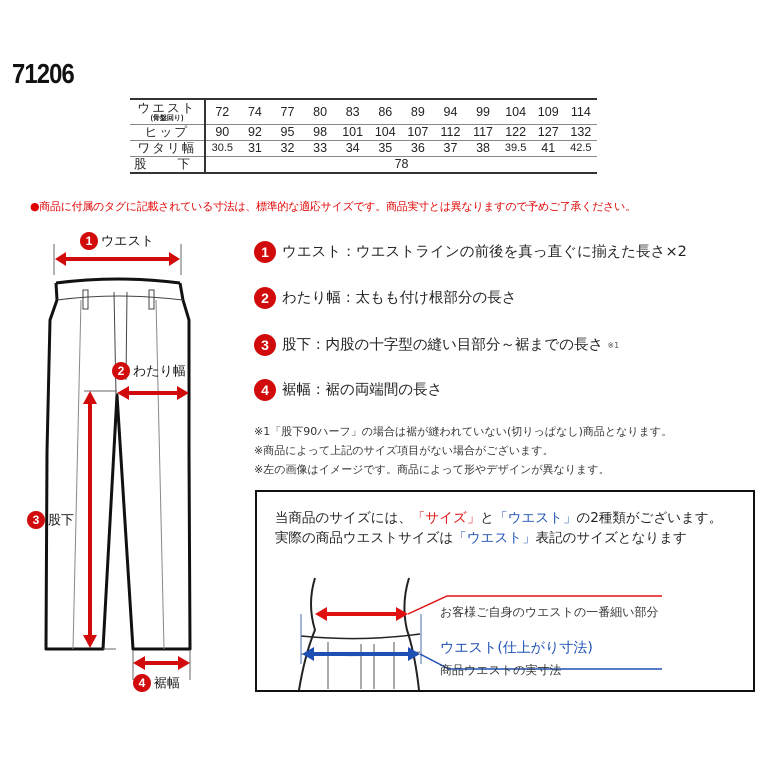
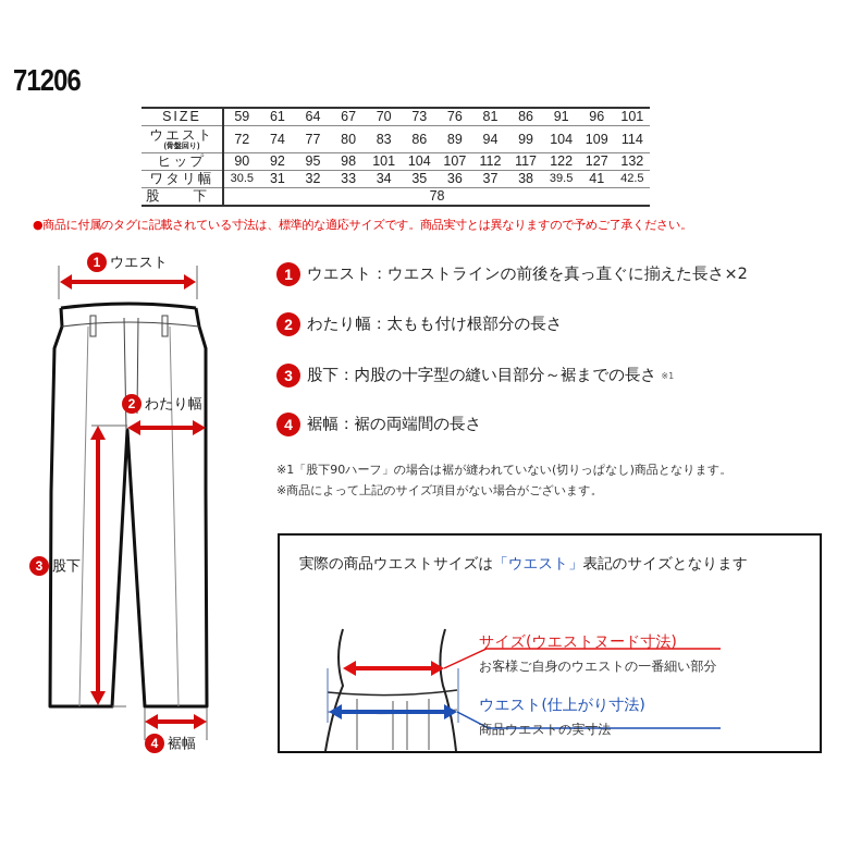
  71206
+ SIZE	59	61	64	67	70	73	76	81	86	91	96	101
  ウエスト	72	74	77	80	83	86	89	94	99	104	109	114
  ヒップ	90	92	95	98	101	104	107	112	117	122	127	132
  ワタリ幅	30.5	31	32	33	34	35	36	37	38	39.5	41	42.5
  股 下	78
  ●商品に付属のタグに記載されている寸法は、標準的な適応サイズです。商品実寸とは異なりますので予めご了承ください。
  1
  ウエスト
  2
  わたり幅
  3
  股下
  4
  裾幅
  1
  ウエスト
  ：
  ウエストラインの前後を真っ直ぐに揃えた長さ×2
  2
  わたり幅
  ：
  太もも付け根部分の長さ
  3
  股下
  ：
  内股の十字型の縫い目部分～裾までの長さ
  ※1
  4
  裾幅
  ：
  裾の両端間の長さ
  ※1「股下90ハーフ」の場合は裾が縫われていない(切りっぱなし)商品となります。
  ※商品によって上記のサイズ項目がない場合がございます。
- ※左の画像はイメージです。商品によって形やデザインが異なります。
- 当商品のサイズには、「サイズ」と「ウエスト」の2種類がございます。
  実際の商品ウエストサイズは「ウエスト」表記のサイズとなります
+ サイズ(ウエストヌード寸法)
  お客様ご自身のウエストの一番細い部分
  ウエスト(仕上がり寸法)
  商品ウエストの実寸法
